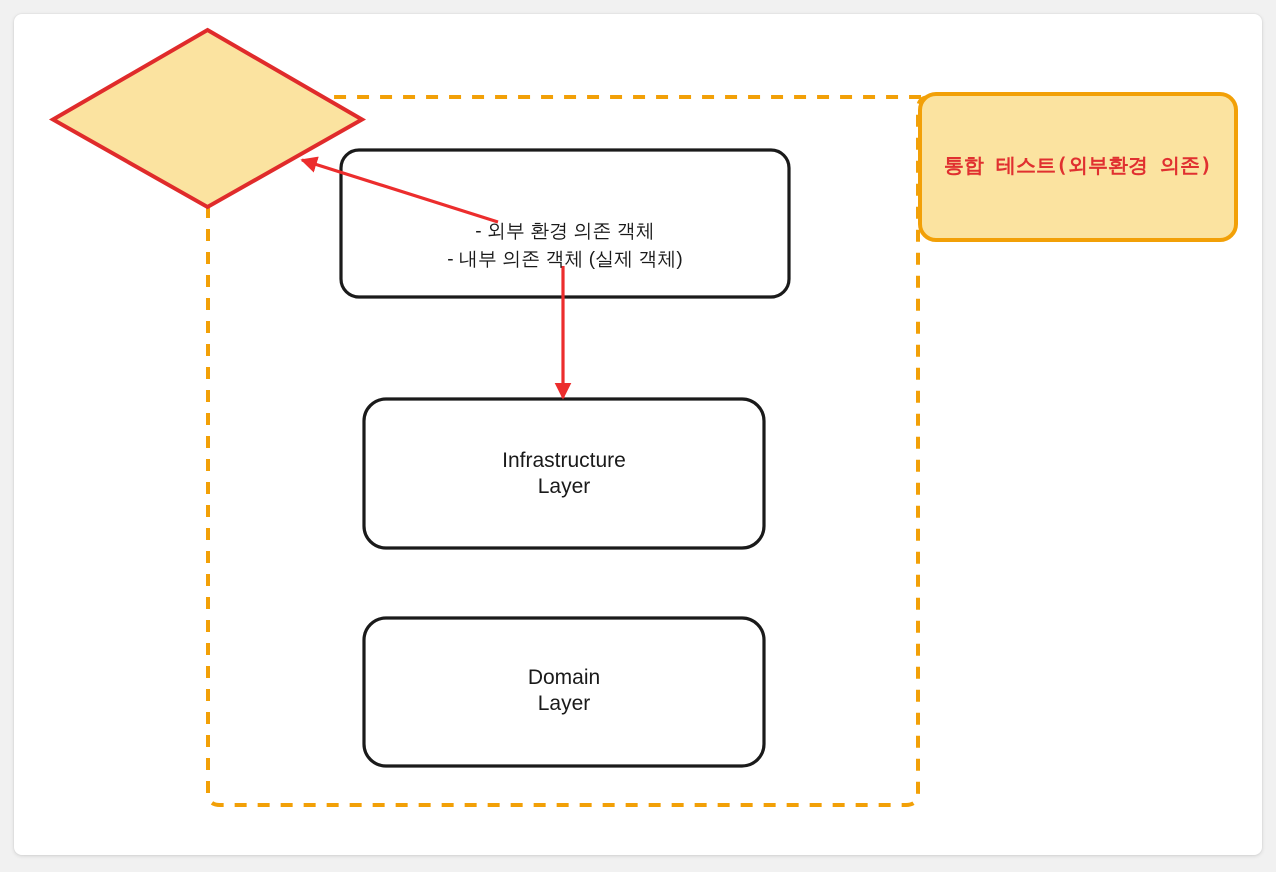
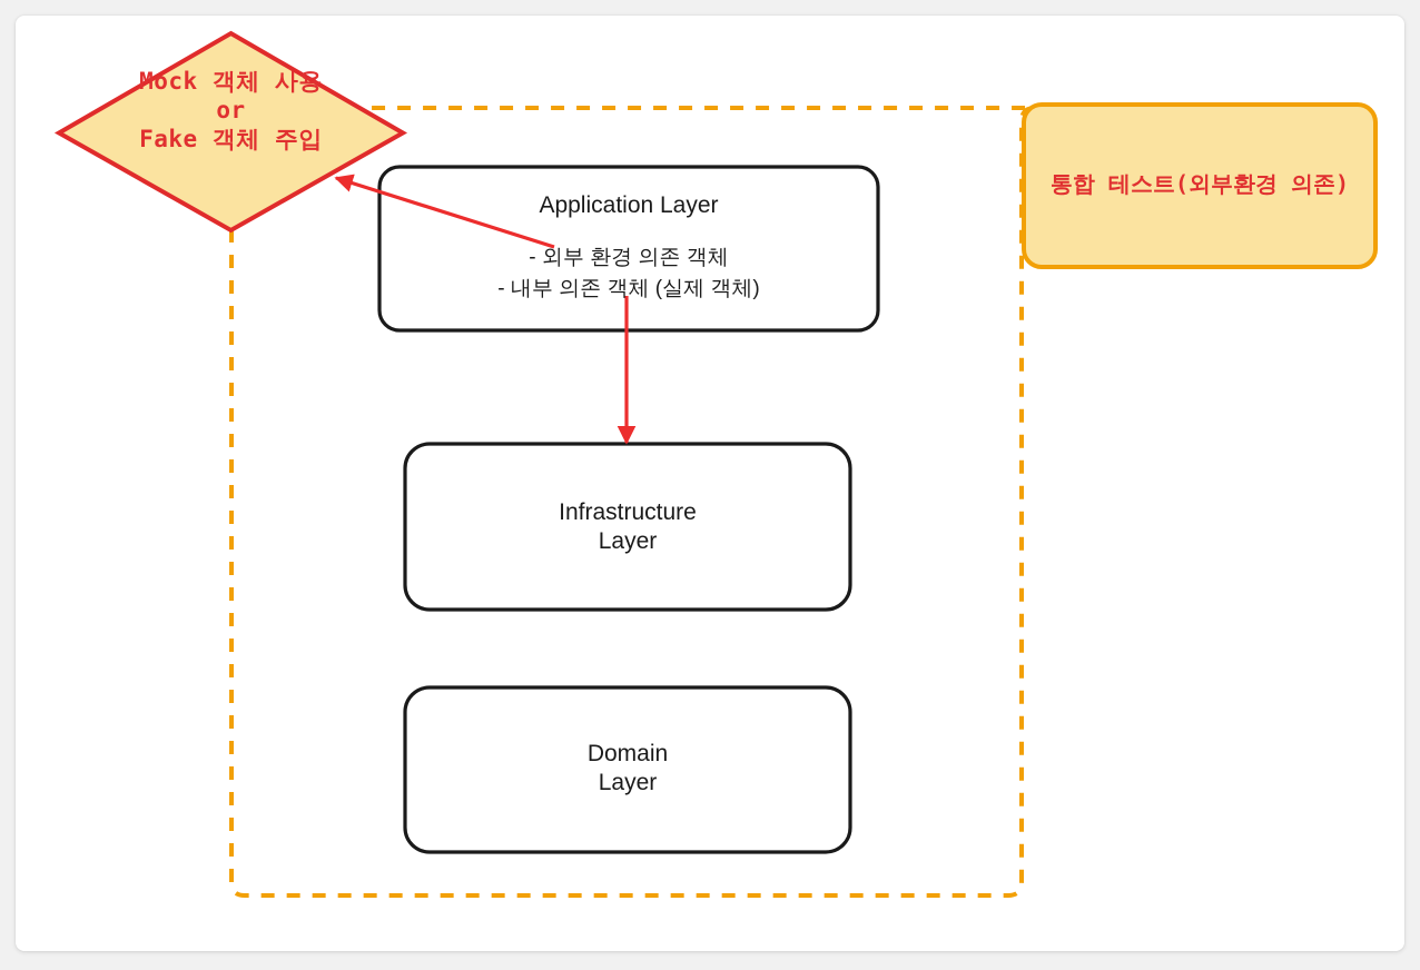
+ Mock 객체 사용
+ or
+ Fake 객체 주입
+ Application Layer
  - 외부 환경 의존 객체
  - 내부 의존 객체 (실제 객체)
  Infrastructure
  Layer
  Domain
  Layer
  통합 테스트(외부환경 의존)
